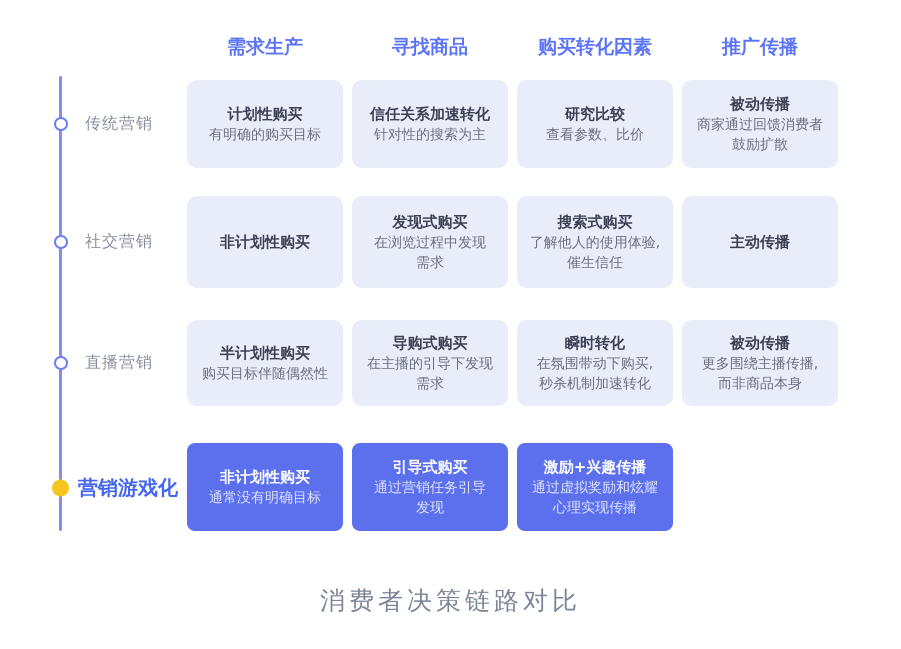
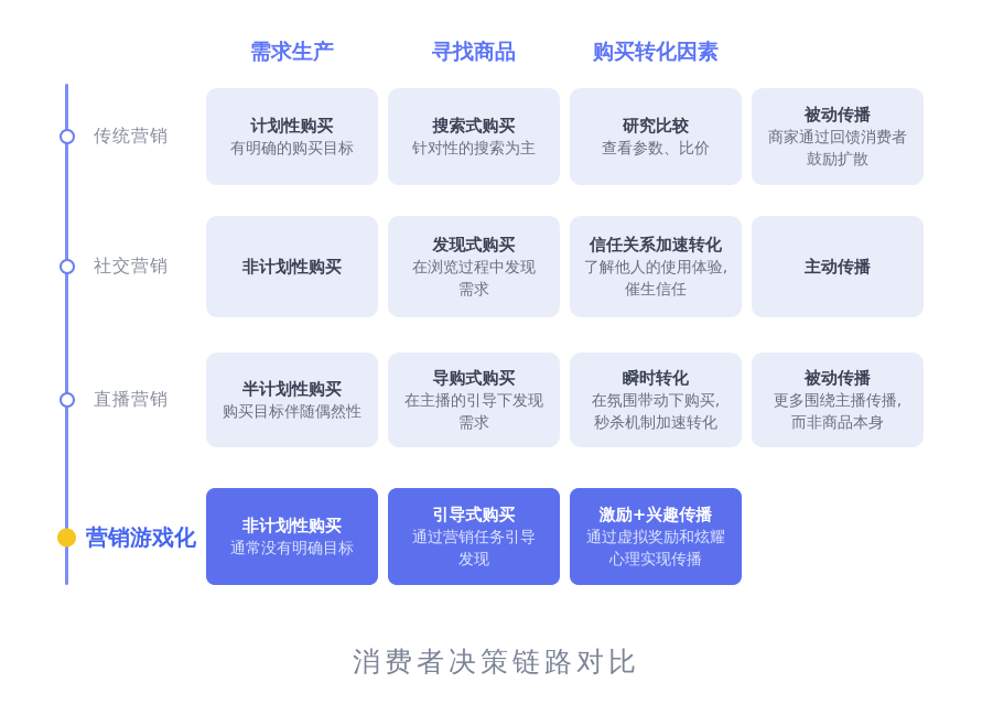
  需求生产
  寻找商品
  购买转化因素
- 推广传播
  传统营销
  社交营销
  直播营销
  营销游戏化
  计划性购买
  有明确的购买目标
- 信任关系加速转化
+ 搜索式购买
  针对性的搜索为主
  研究比较
  查看参数、比价
  被动传播
  商家通过回馈消费者
  鼓励扩散
  非计划性购买
  发现式购买
  在浏览过程中发现
  需求
- 搜索式购买
+ 信任关系加速转化
  了解他人的使用体验,
  催生信任
  主动传播
  半计划性购买
  购买目标伴随偶然性
  导购式购买
  在主播的引导下发现
  需求
  瞬时转化
  在氛围带动下购买,
  秒杀机制加速转化
  被动传播
  更多围绕主播传播,
  而非商品本身
  非计划性购买
  通常没有明确目标
  引导式购买
  通过营销任务引导
  发现
  激励+兴趣传播
  通过虚拟奖励和炫耀
  心理实现传播
  消费者决策链路对比
